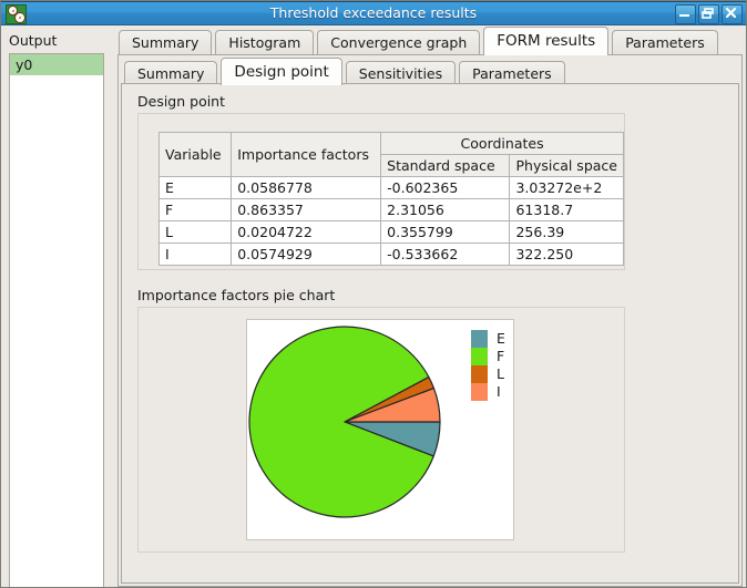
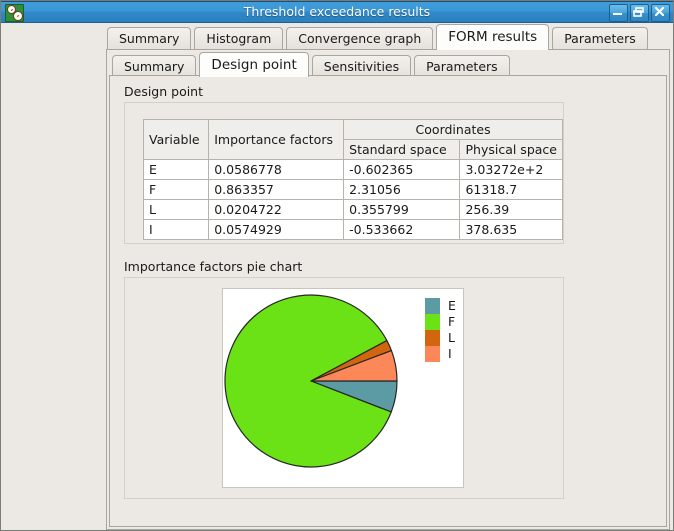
  Threshold exceedance results
- Output
- y0
  Summary
  Histogram
  Convergence graph
  FORM results
  Parameters
  Summary
  Design point
  Sensitivities
  Parameters
  Design point
  Variable	Importance factors	Coordinates
  Standard space	Physical space
  E	0.0586778	-0.602365	3.03272e+2
  F	0.863357	2.31056	61318.7
  L	0.0204722	0.355799	256.39
- I	0.0574929	-0.533662	322.250
+ I	0.0574929	-0.533662	378.635
  Importance factors pie chart
  E
  F
  L
  I
